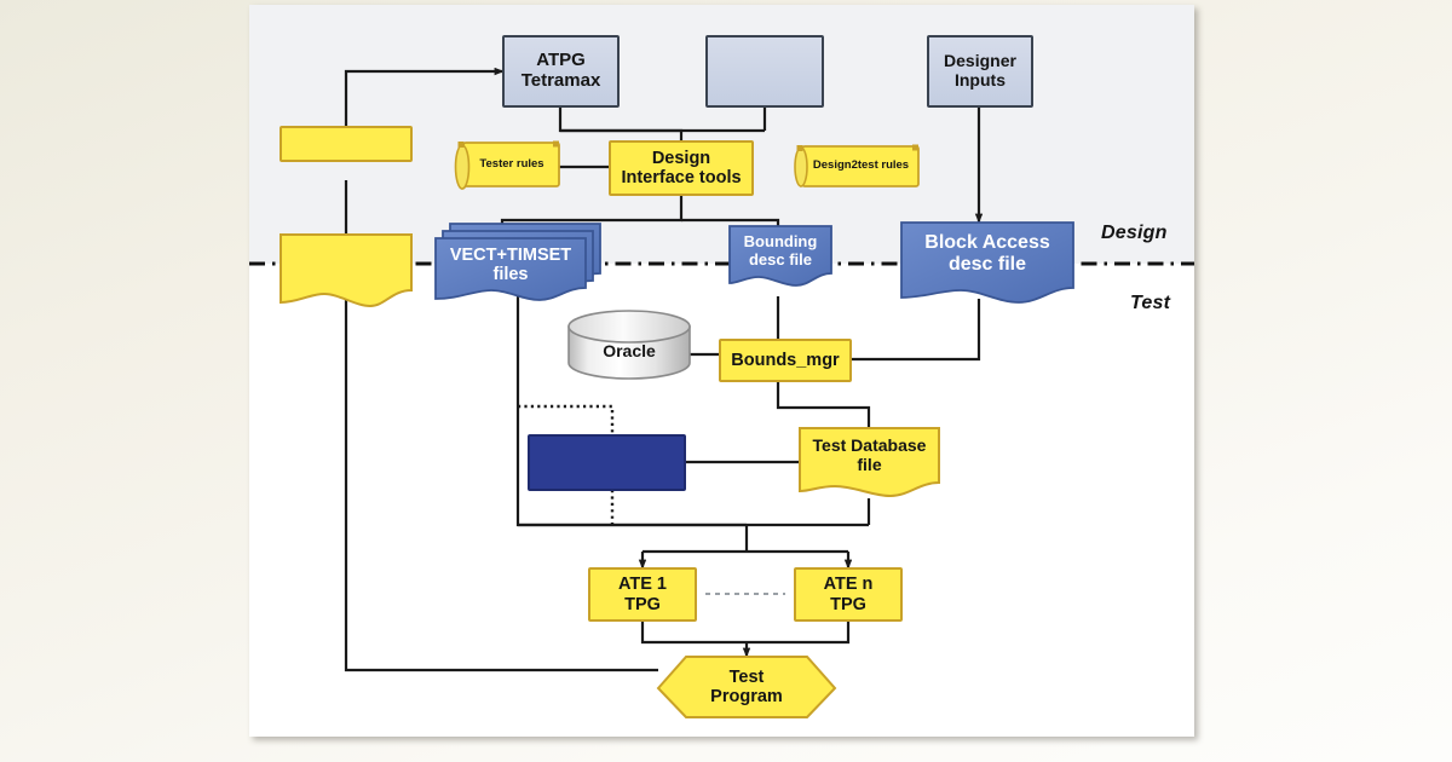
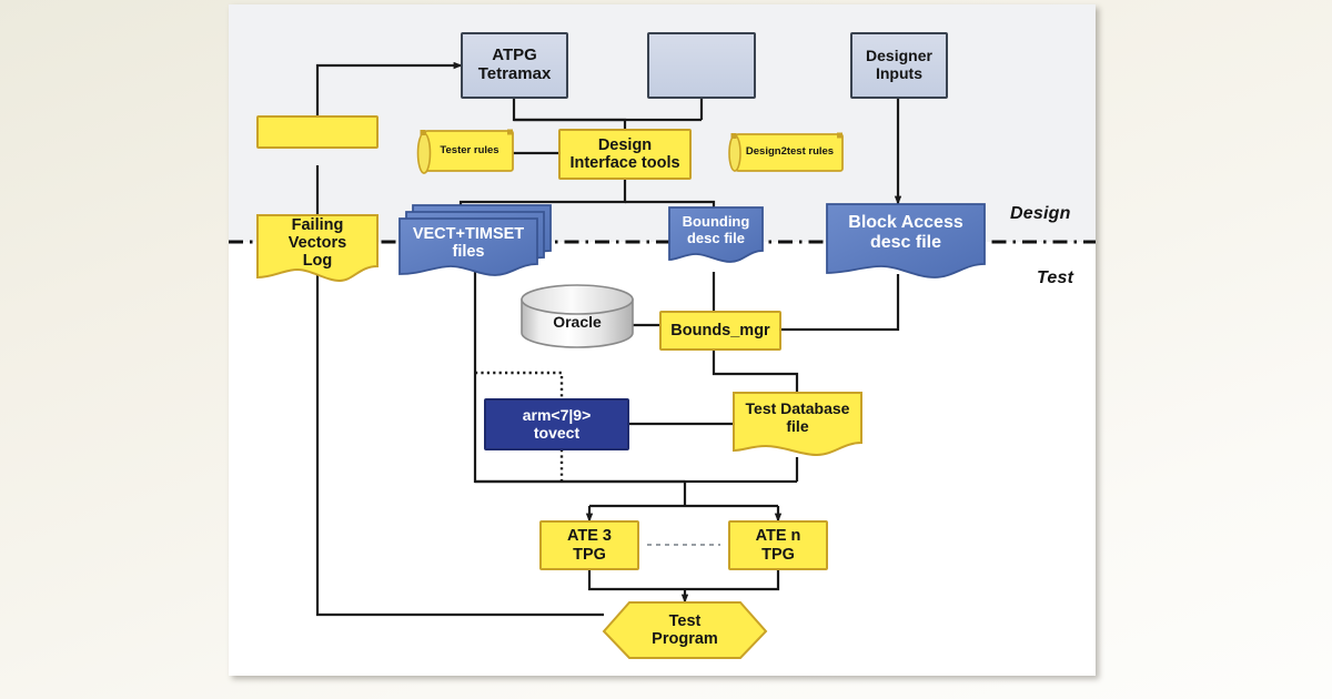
  ATPG
  Tetramax
  Designer
  Inputs
  Tester rules
  Design
  Interface tools
  Design2test rules
+ Failing
+ Vectors
+ Log
  VECT+TIMSET
  files
  Bounding
  desc file
  Block Access
  desc file
  Oracle
  Bounds_mgr
+ arm<7|9>
+ tovect
  Test Database
  file
- ATE 1
+ ATE 3
  TPG
  ATE n
  TPG
  Test
  Program
  Design
  Test
